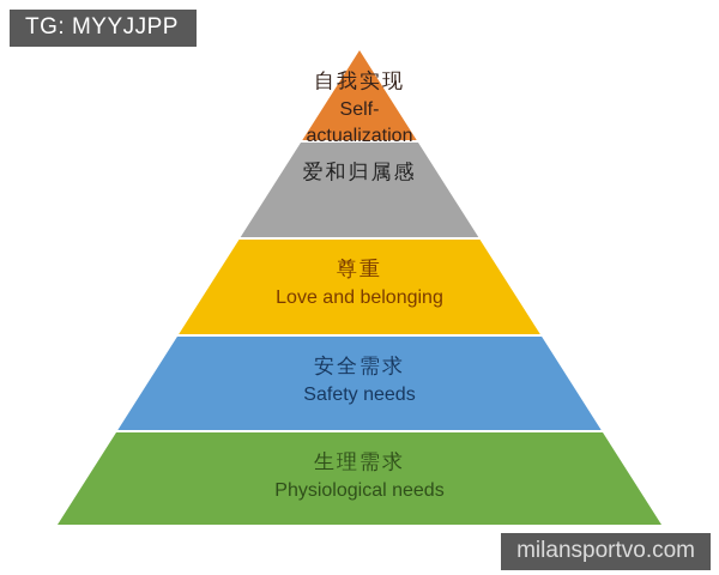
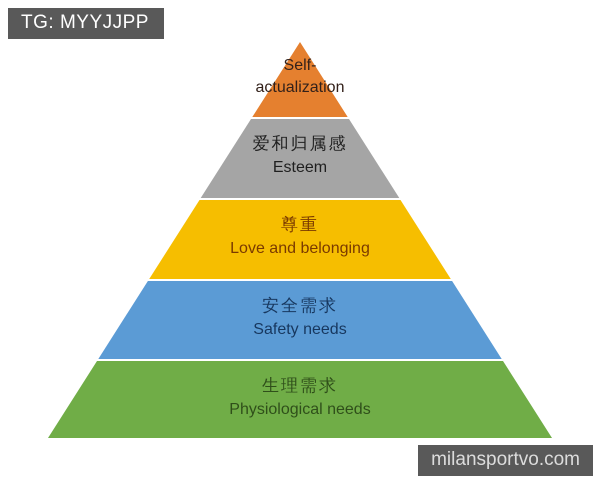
- 自我实现
  Self-
  actualization
  爱和归属感
+ Esteem
  尊重
  Love and belonging
  安全需求
  Safety needs
  生理需求
  Physiological needs
  TG: MYYJJPP
  milansportvo.com
